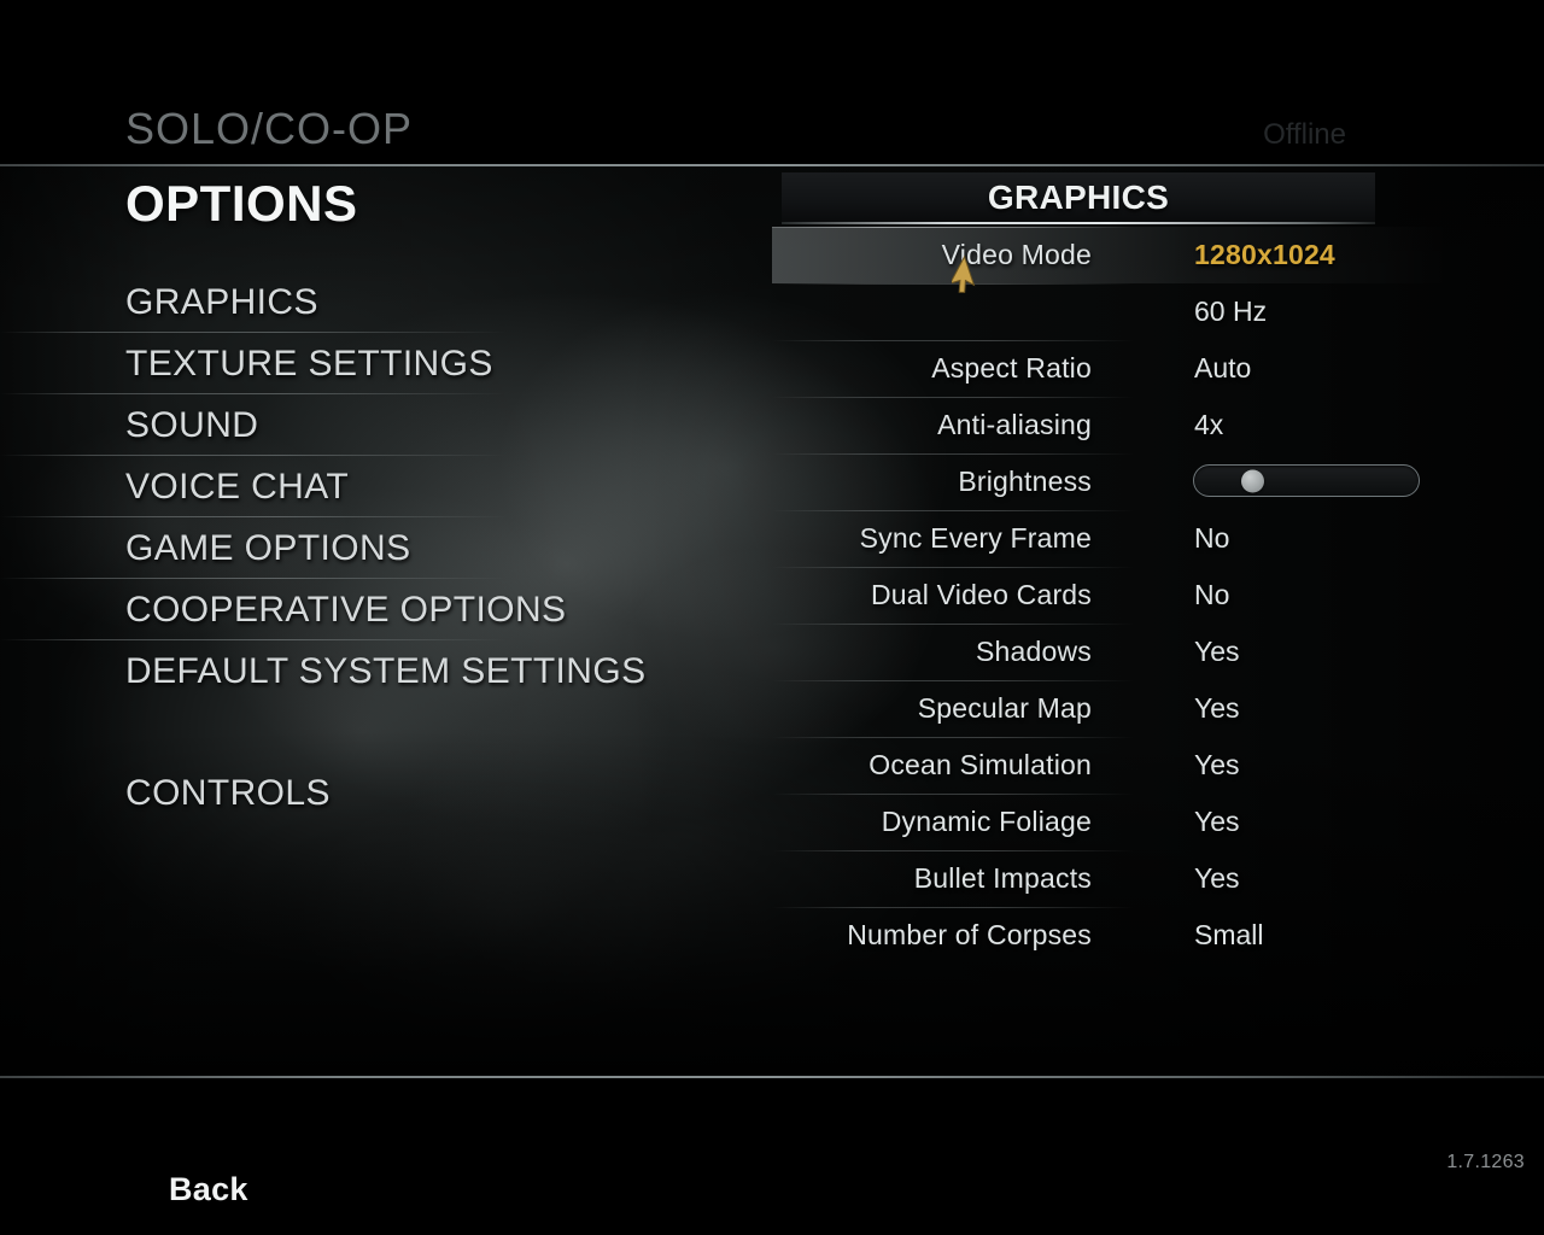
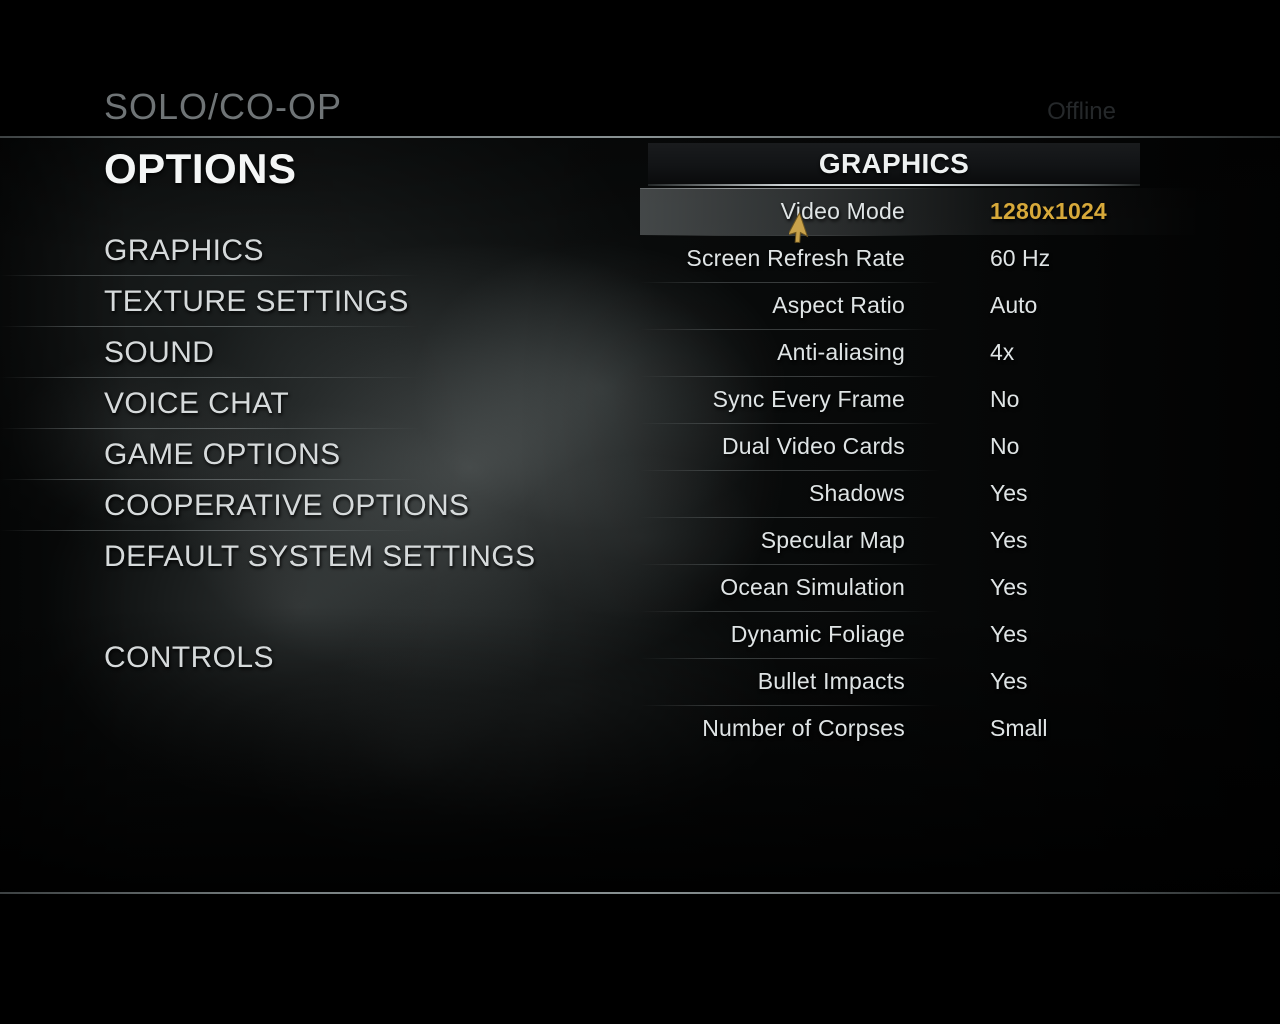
  SOLO/CO-OP
  Offline
  OPTIONS
  GRAPHICS
  TEXTURE SETTINGS
  SOUND
  VOICE CHAT
  GAME OPTIONS
  COOPERATIVE OPTIONS
  DEFAULT SYSTEM SETTINGS
  CONTROLS
  GRAPHICS
  Video Mode
  1280x1024
+ Screen Refresh Rate
  60 Hz
  Aspect Ratio
  Auto
  Anti-aliasing
  4x
- Brightness
  Sync Every Frame
  No
  Dual Video Cards
  No
  Shadows
  Yes
  Specular Map
  Yes
  Ocean Simulation
  Yes
  Dynamic Foliage
  Yes
  Bullet Impacts
  Yes
  Number of Corpses
  Small
- Back
- 1.7.1263
